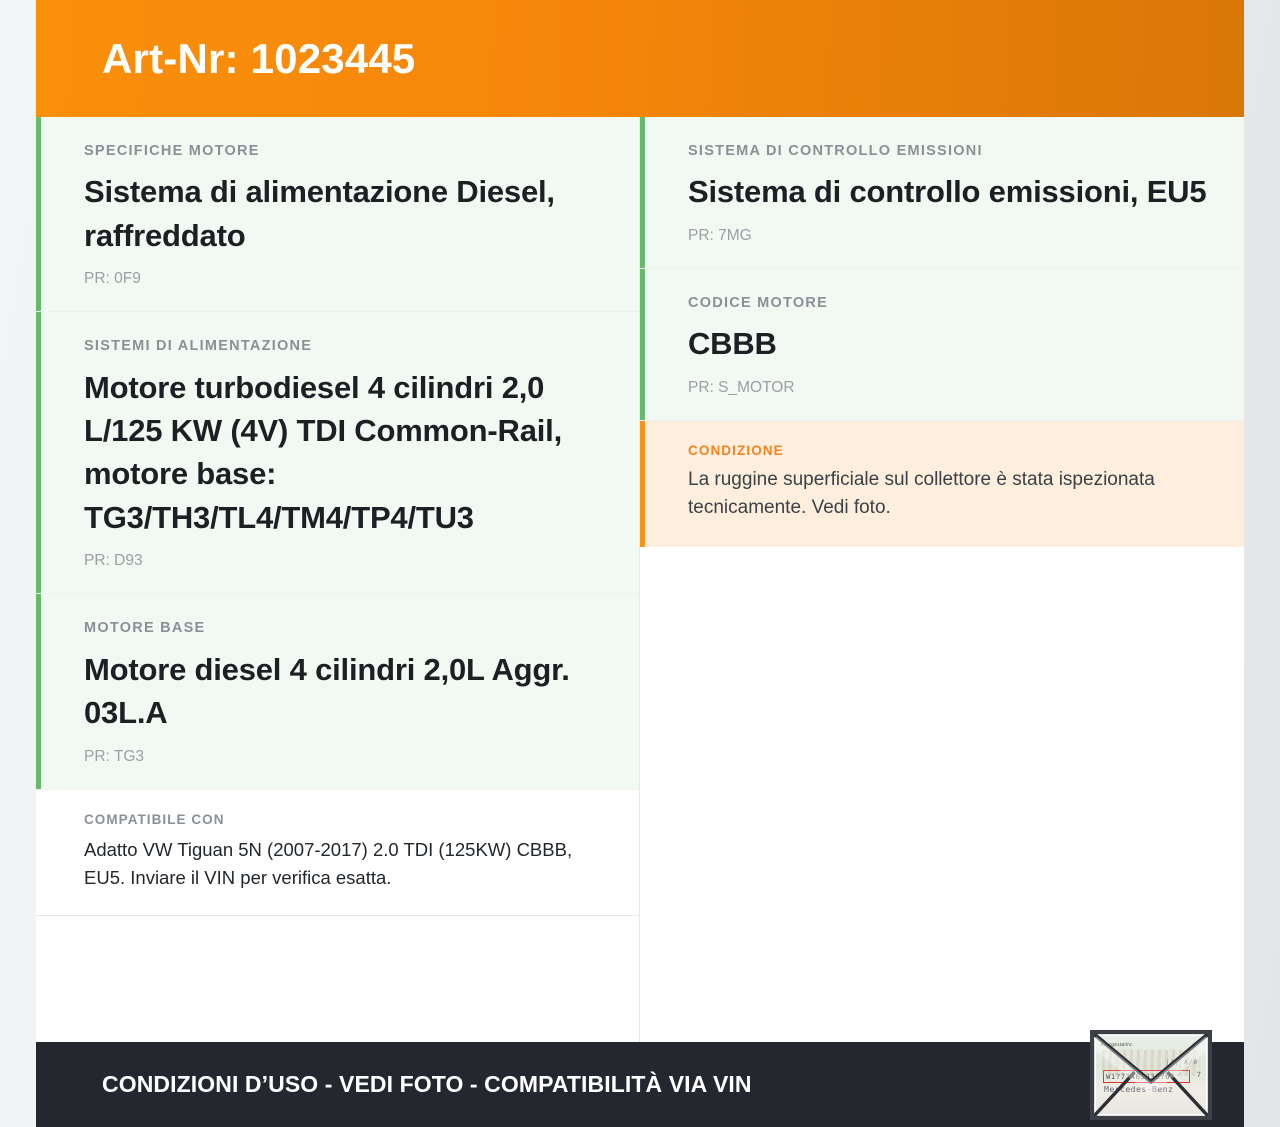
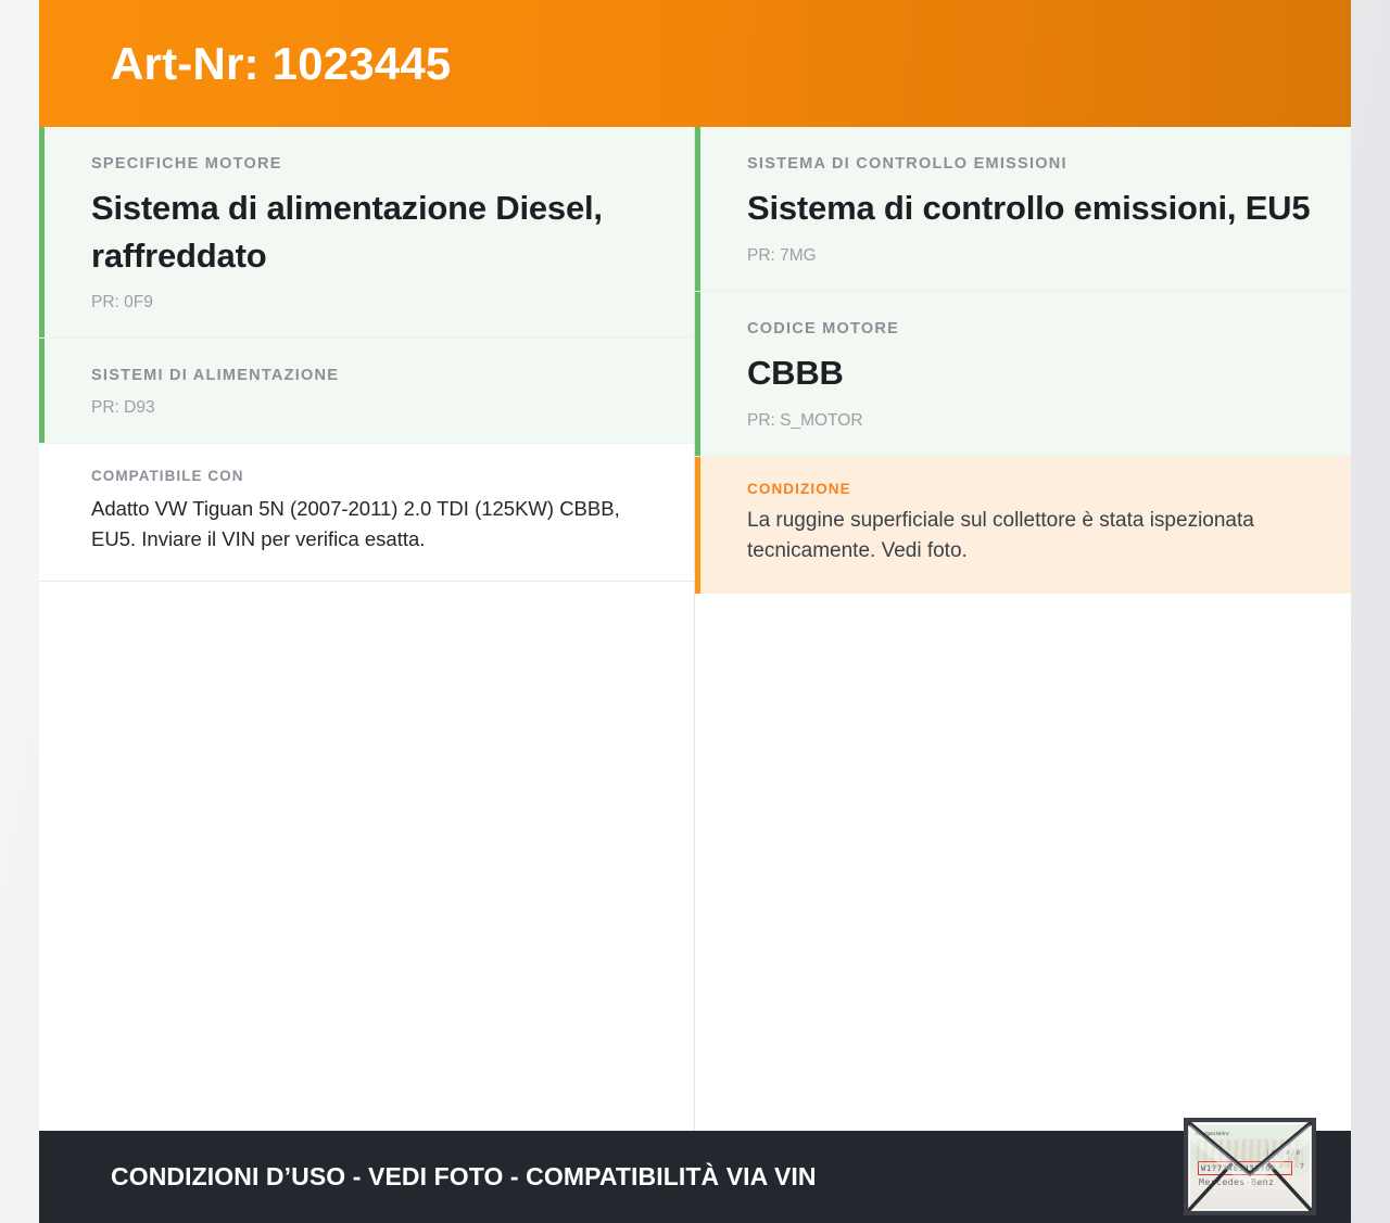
  Art-Nr: 1023445
  SPECIFICHE MOTORE
  Sistema di alimentazione Diesel, raffreddato
  PR: 0F9
  SISTEMI DI ALIMENTAZIONE
- Motore turbodiesel 4 cilindri 2,0 L/125 KW (4V) TDI Common-Rail, motore base: TG3/TH3/TL4/TM4/TP4/TU3
  PR: D93
- MOTORE BASE
- Motore diesel 4 cilindri 2,0L Aggr. 03L.A
- PR: TG3
  COMPATIBILE CON
- Adatto VW Tiguan 5N (2007-2017) 2.0 TDI (125KW) CBBB, EU5. Inviare il VIN per verifica esatta.
+ Adatto VW Tiguan 5N (2007-2011) 2.0 TDI (125KW) CBBB, EU5. Inviare il VIN per verifica esatta.
  SISTEMA DI CONTROLLO EMISSIONI
  Sistema di controllo emissioni, EU5
  PR: 7MG
  CODICE MOTORE
  CBBB
  PR: S_MOTOR
  CONDIZIONE
  La ruggine superficiale sul collettore è stata ispezionata tecnicamente. Vedi foto.
  CONDIZIONI D’USO - VEDI FOTO - COMPATIBILITÀ VIA VIN
  W1?7146J3?6
  Mecedes-Benz
